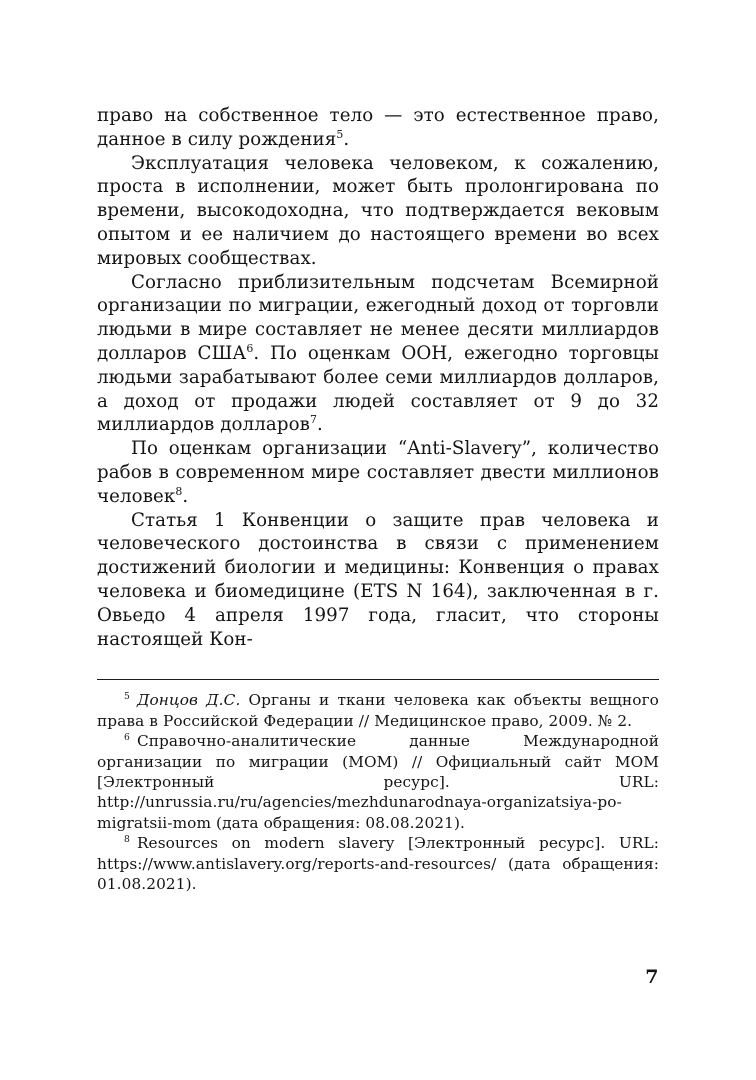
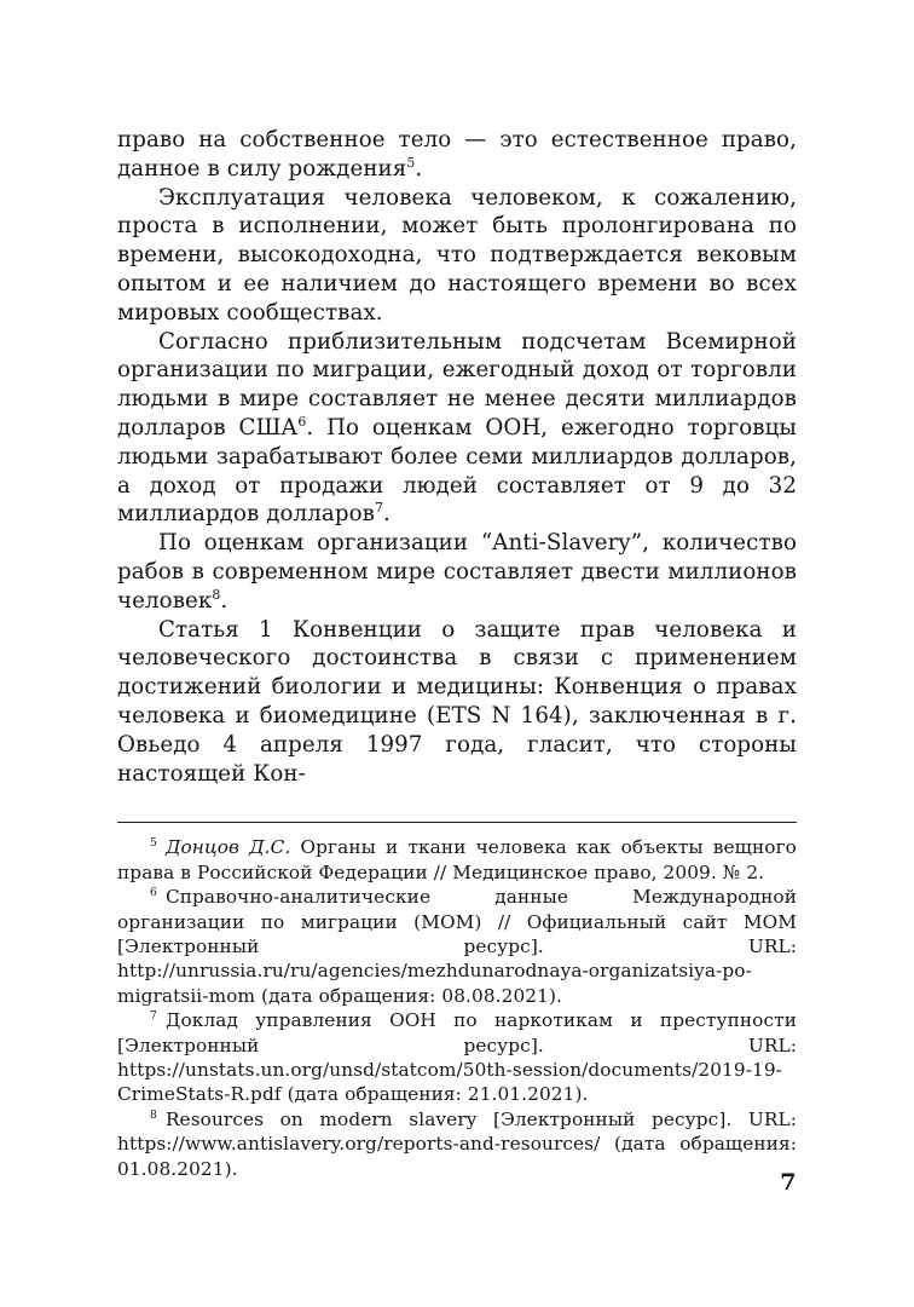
  право на собственное тело — это естественное право, данное в силу рождения5.
  Эксплуатация человека человеком, к сожалению, проста в исполнении, может быть пролонгирована по времени, высокодоходна, что подтверждается вековым опытом и ее наличием до настоящего времени во всех мировых сообществах.
  Согласно приблизительным подсчетам Всемирной организации по миграции, ежегодный доход от торговли людьми в мире составляет не менее десяти миллиардов долларов США6. По оценкам ООН, ежегодно торговцы людьми зарабатывают более семи миллиардов долларов, а доход от продажи людей составляет от 9 до 32 миллиардов долларов7.
  По оценкам организации “Anti-Slavery”, количество рабов в современном мире составляет двести миллионов человек8.
  Статья 1 Конвенции о защите прав человека и человеческого достоинства в связи с применением достижений биологии и медицины: Конвенция о правах человека и биомедицине (ETS N 164), заключенная в г. Овьедо 4 апреля 1997 года, гласит, что стороны настоящей Кон-
  5 Донцов Д.С. Органы и ткани человека как объекты вещного права в Российской Федерации // Медицинское право, 2009. № 2.
  6 Справочно-аналитические данные Международной организации по миграции (МОМ) // Официальный сайт МОМ [Электронный ресурс]. URL: http://unrussia.ru/ru/agencies/mezhdunarodnaya-organizatsiya-po-migratsii-mom (дата обращения: 08.08.2021).
+ 7 Доклад управления ООН по наркотикам и преступности [Электронный ресурс]. URL: https://unstats.un.org/unsd/statcom/50th-session/documents/2019-19-CrimeStats-R.pdf (дата обращения: 21.01.2021).
  8 Resources on modern slavery [Электронный ресурс]. URL: https://www.antislavery.org/reports-and-resources/ (дата обращения: 01.08.2021).
  7
